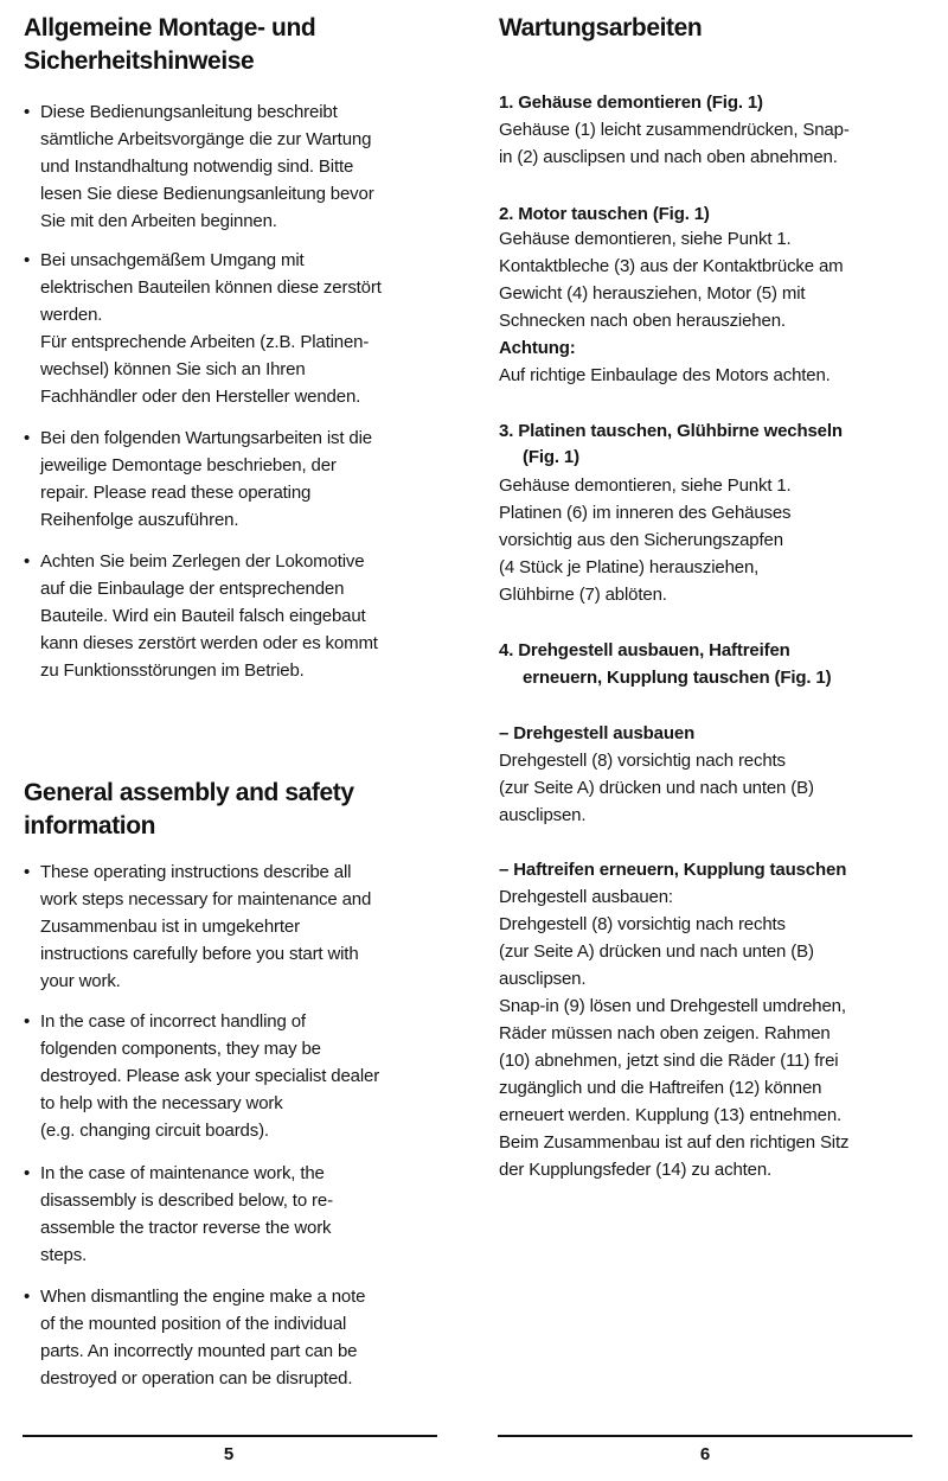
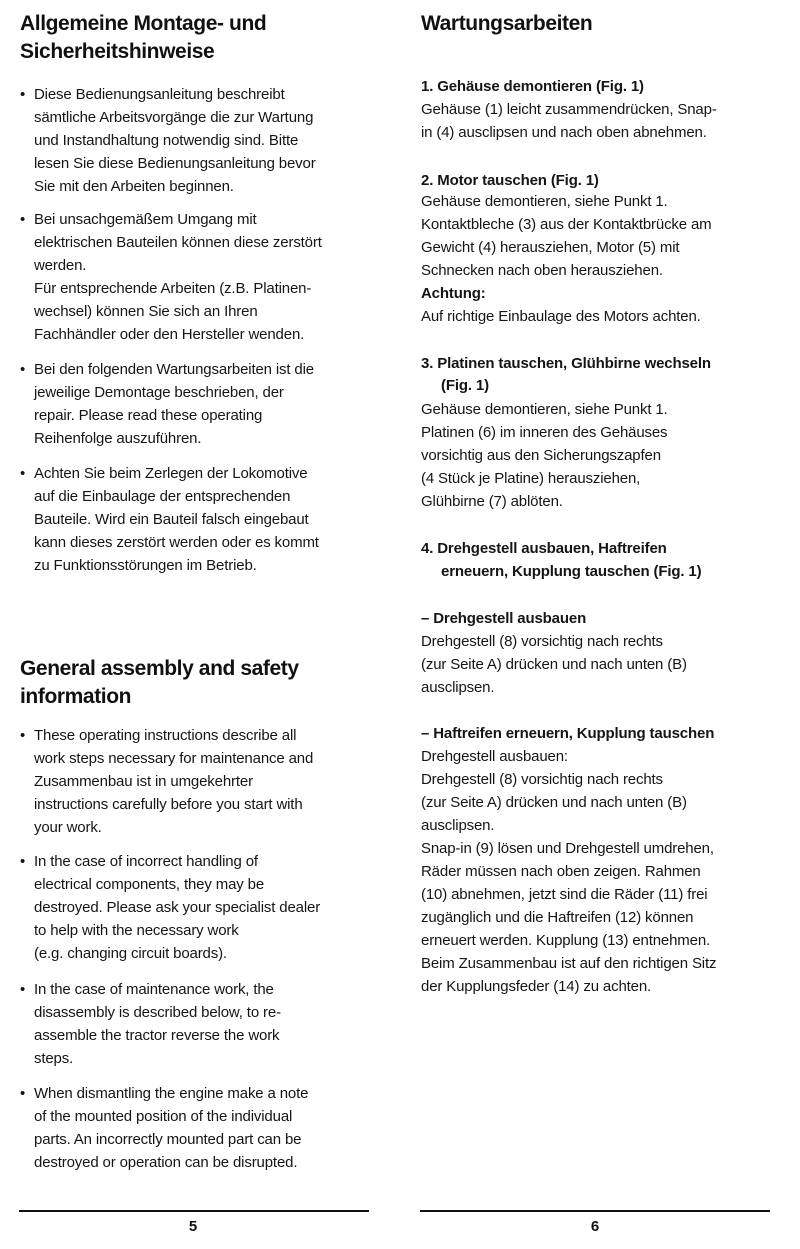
  Allgemeine Montage- und
  Sicherheitshinweise
  •
  Diese Bedienungsanleitung beschreibt
  sämtliche Arbeitsvorgänge die zur Wartung
  und Instandhaltung notwendig sind. Bitte
  lesen Sie diese Bedienungsanleitung bevor
  Sie mit den Arbeiten beginnen.
  •
  Bei unsachgemäßem Umgang mit
  elektrischen Bauteilen können diese zerstört
  werden.
  Für entsprechende Arbeiten (z.B. Platinen-
  wechsel) können Sie sich an Ihren
  Fachhändler oder den Hersteller wenden.
  •
  Bei den folgenden Wartungsarbeiten ist die
  jeweilige Demontage beschrieben, der
  repair. Please read these operating
  Reihenfolge auszuführen.
  •
  Achten Sie beim Zerlegen der Lokomotive
  auf die Einbaulage der entsprechenden
  Bauteile. Wird ein Bauteil falsch eingebaut
  kann dieses zerstört werden oder es kommt
  zu Funktionsstörungen im Betrieb.
  General assembly and safety
  information
  •
  These operating instructions describe all
  work steps necessary for maintenance and
  Zusammenbau ist in umgekehrter
  instructions carefully before you start with
  your work.
  •
  In the case of incorrect handling of
- folgenden components, they may be
+ electrical components, they may be
  destroyed. Please ask your specialist dealer
  to help with the necessary work
  (e.g. changing circuit boards).
  •
  In the case of maintenance work, the
  disassembly is described below, to re-
  assemble the tractor reverse the work
  steps.
  •
  When dismantling the engine make a note
  of the mounted position of the individual
  parts. An incorrectly mounted part can be
  destroyed or operation can be disrupted.
  5
  Wartungsarbeiten
  1. Gehäuse demontieren (Fig. 1)
  Gehäuse (1) leicht zusammendrücken, Snap-
- in (2) ausclipsen und nach oben abnehmen.
+ in (4) ausclipsen und nach oben abnehmen.
  2. Motor tauschen (Fig. 1)
  Gehäuse demontieren, siehe Punkt 1.
  Kontaktbleche (3) aus der Kontaktbrücke am
  Gewicht (4) herausziehen, Motor (5) mit
  Schnecken nach oben herausziehen.
  Achtung:
  Auf richtige Einbaulage des Motors achten.
  3. Platinen tauschen, Glühbirne wechseln
  (Fig. 1)
  Gehäuse demontieren, siehe Punkt 1.
  Platinen (6) im inneren des Gehäuses
  vorsichtig aus den Sicherungszapfen
  (4 Stück je Platine) herausziehen,
  Glühbirne (7) ablöten.
  4. Drehgestell ausbauen, Haftreifen
  erneuern, Kupplung tauschen (Fig. 1)
  – Drehgestell ausbauen
  Drehgestell (8) vorsichtig nach rechts
  (zur Seite A) drücken und nach unten (B)
  ausclipsen.
  – Haftreifen erneuern, Kupplung tauschen
  Drehgestell ausbauen:
  Drehgestell (8) vorsichtig nach rechts
  (zur Seite A) drücken und nach unten (B)
  ausclipsen.
  Snap-in (9) lösen und Drehgestell umdrehen,
  Räder müssen nach oben zeigen. Rahmen
  (10) abnehmen, jetzt sind die Räder (11) frei
  zugänglich und die Haftreifen (12) können
  erneuert werden. Kupplung (13) entnehmen.
  Beim Zusammenbau ist auf den richtigen Sitz
  der Kupplungsfeder (14) zu achten.
  6
